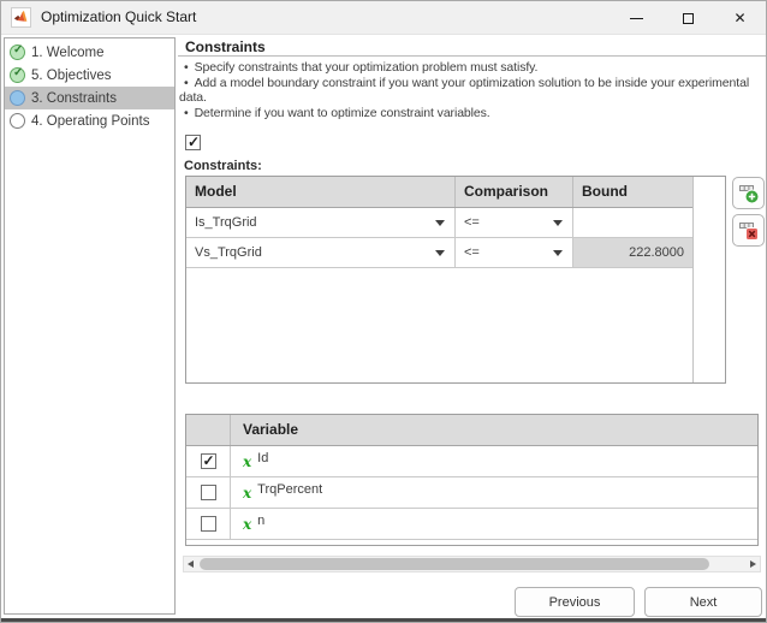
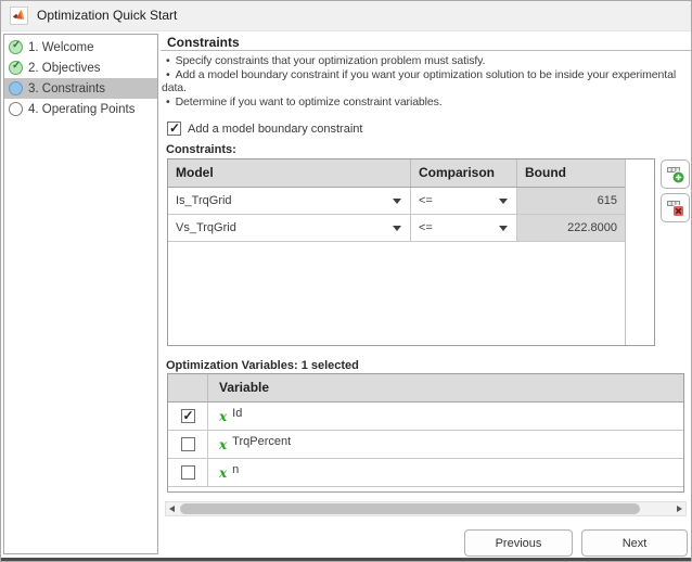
  Optimization Quick Start
- ✕
  1. Welcome
- 5. Objectives
+ 2. Objectives
  3. Constraints
  4. Operating Points
  Constraints
  • Specify constraints that your optimization problem must satisfy.
  • Add a model boundary constraint if you want your optimization solution to be inside your experimental data.
  • Determine if you want to optimize constraint variables.
+ Add a model boundary constraint
  Constraints:
  Model
  Comparison
  Bound
  Is_TrqGrid
  <=
+ 615
  Vs_TrqGrid
  <=
  222.8000
+ Optimization Variables: 1 selected
  Variable
  x
  Id
  x
  TrqPercent
  x
  n
  Previous
  Next
